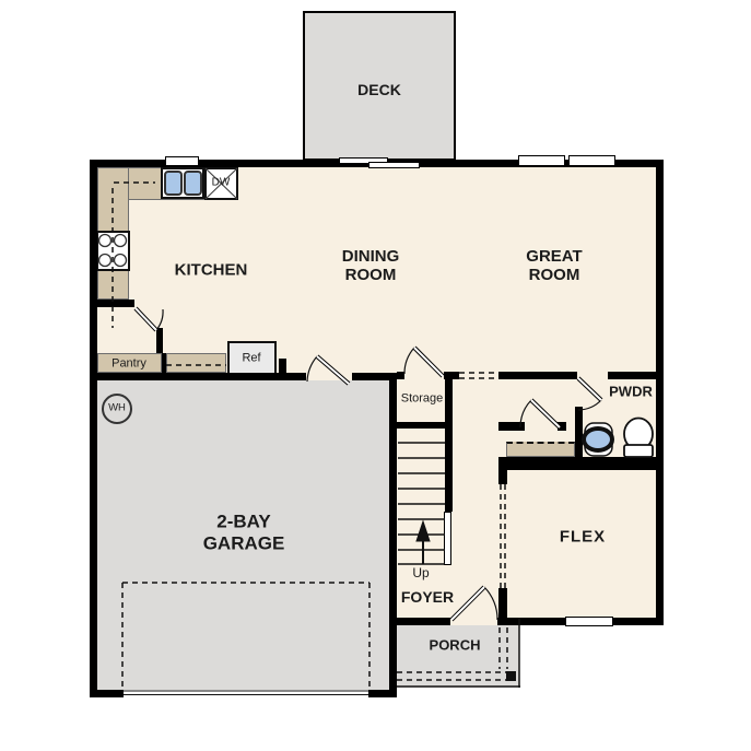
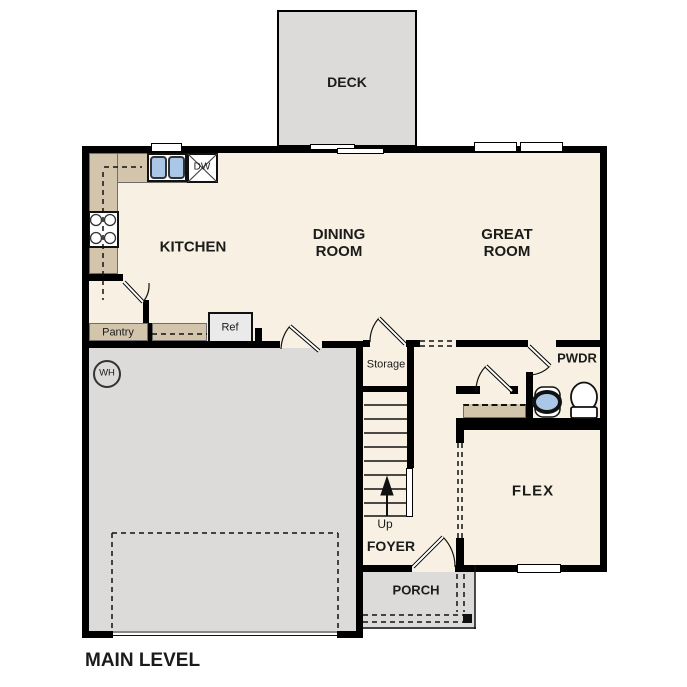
  DECK
  KITCHEN
  DINING
  ROOM
  GREAT
  ROOM
  PWDR
  FLEX
- 2-BAY
- GARAGE
  FOYER
  PORCH
  Storage
  Up
  Pantry
  Ref
  DW
  WH
+ MAIN LEVEL
